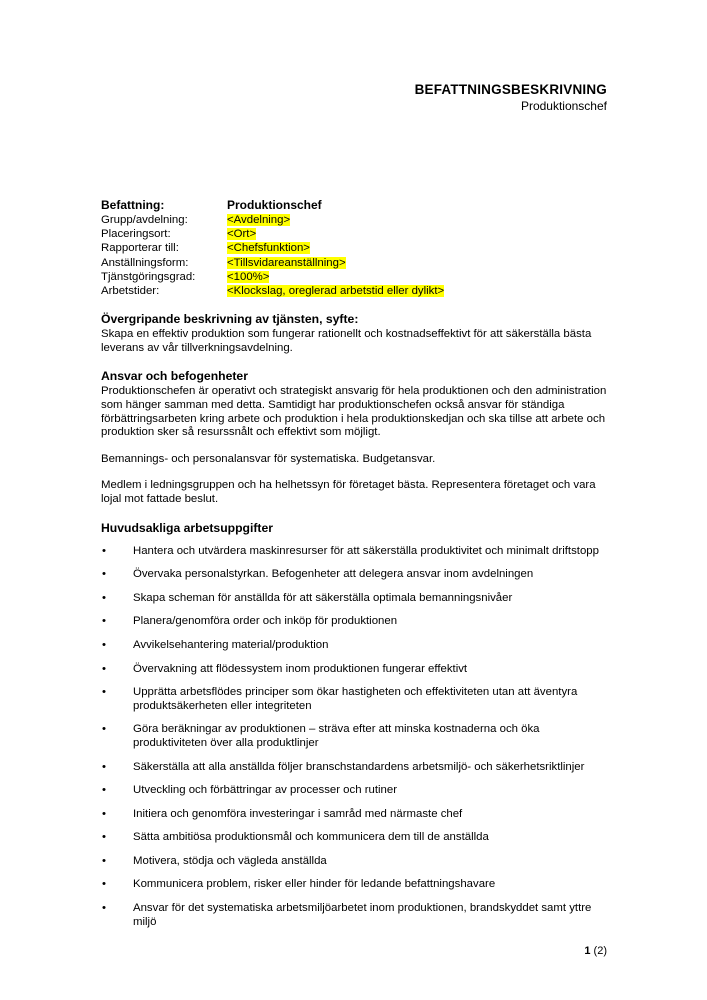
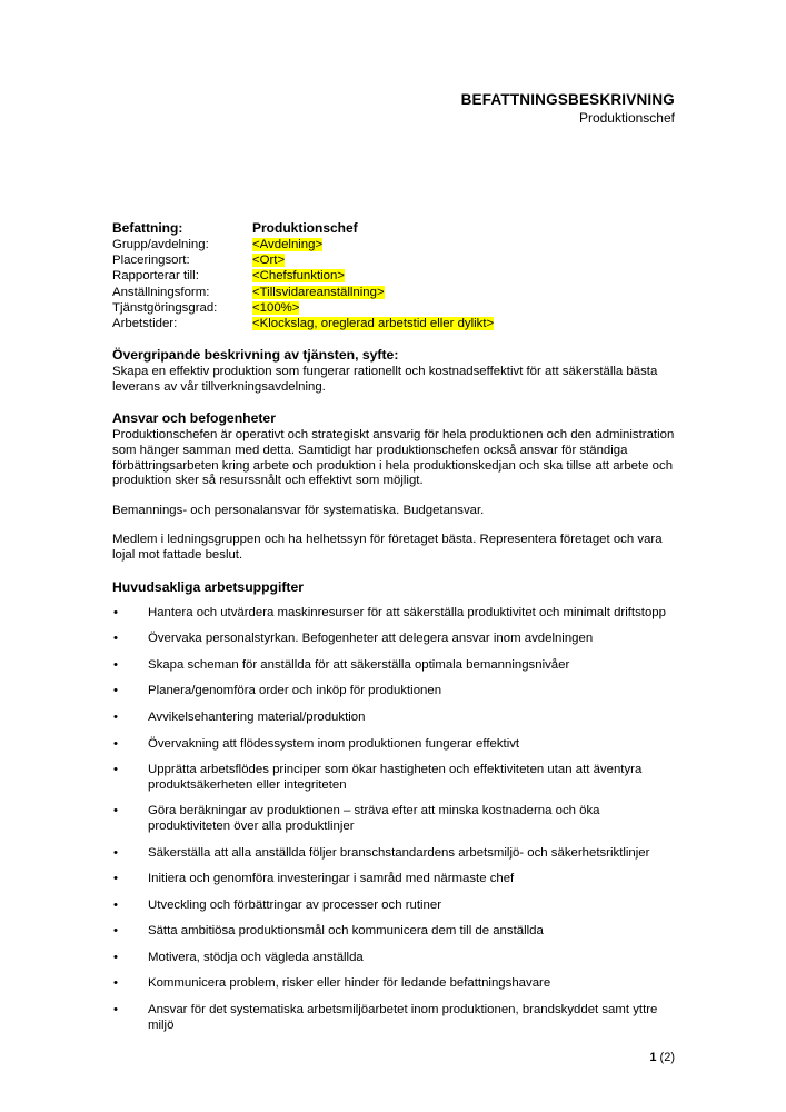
  BEFATTNINGSBESKRIVNING
  Produktionschef
  Befattning:	Produktionschef
  Grupp/avdelning:	<Avdelning>
  Placeringsort:	<Ort>
  Rapporterar till:	<Chefsfunktion>
  Anställningsform:	<Tillsvidareanställning>
  Tjänstgöringsgrad:	<100%>
  Arbetstider:	<Klockslag, oreglerad arbetstid eller dylikt>
  Övergripande beskrivning av tjänsten, syfte:
  Skapa en effektiv produktion som fungerar rationellt och kostnadseffektivt för att säkerställa bästa leverans av vår tillverkningsavdelning.
  Ansvar och befogenheter
  Produktionschefen är operativt och strategiskt ansvarig för hela produktionen och den administration som hänger samman med detta. Samtidigt har produktionschefen också ansvar för ständiga förbättringsarbeten kring arbete och produktion i hela produktionskedjan och ska tillse att arbete och produktion sker så resurssnålt och effektivt som möjligt.
  Bemannings- och personalansvar för systematiska. Budgetansvar.
  Medlem i ledningsgruppen och ha helhetssyn för företaget bästa. Representera företaget och vara lojal mot fattade beslut.
  Huvudsakliga arbetsuppgifter
  •
  Hantera och utvärdera maskinresurser för att säkerställa produktivitet och minimalt driftstopp
  •
  Övervaka personalstyrkan. Befogenheter att delegera ansvar inom avdelningen
  •
  Skapa scheman för anställda för att säkerställa optimala bemanningsnivåer
  •
  Planera/genomföra order och inköp för produktionen
  •
  Avvikelsehantering material/produktion
  •
  Övervakning att flödessystem inom produktionen fungerar effektivt
  •
  Upprätta arbetsflödes principer som ökar hastigheten och effektiviteten utan att äventyra produktsäkerheten eller integriteten
  •
  Göra beräkningar av produktionen – sträva efter att minska kostnaderna och öka produktiviteten över alla produktlinjer
  •
  Säkerställa att alla anställda följer branschstandardens arbetsmiljö- och säkerhetsriktlinjer
  •
- Utveckling och förbättringar av processer och rutiner
+ Initiera och genomföra investeringar i samråd med närmaste chef
  •
- Initiera och genomföra investeringar i samråd med närmaste chef
+ Utveckling och förbättringar av processer och rutiner
  •
  Sätta ambitiösa produktionsmål och kommunicera dem till de anställda
  •
  Motivera, stödja och vägleda anställda
  •
  Kommunicera problem, risker eller hinder för ledande befattningshavare
  •
  Ansvar för det systematiska arbetsmiljöarbetet inom produktionen, brandskyddet samt yttre miljö
  1 (2)
